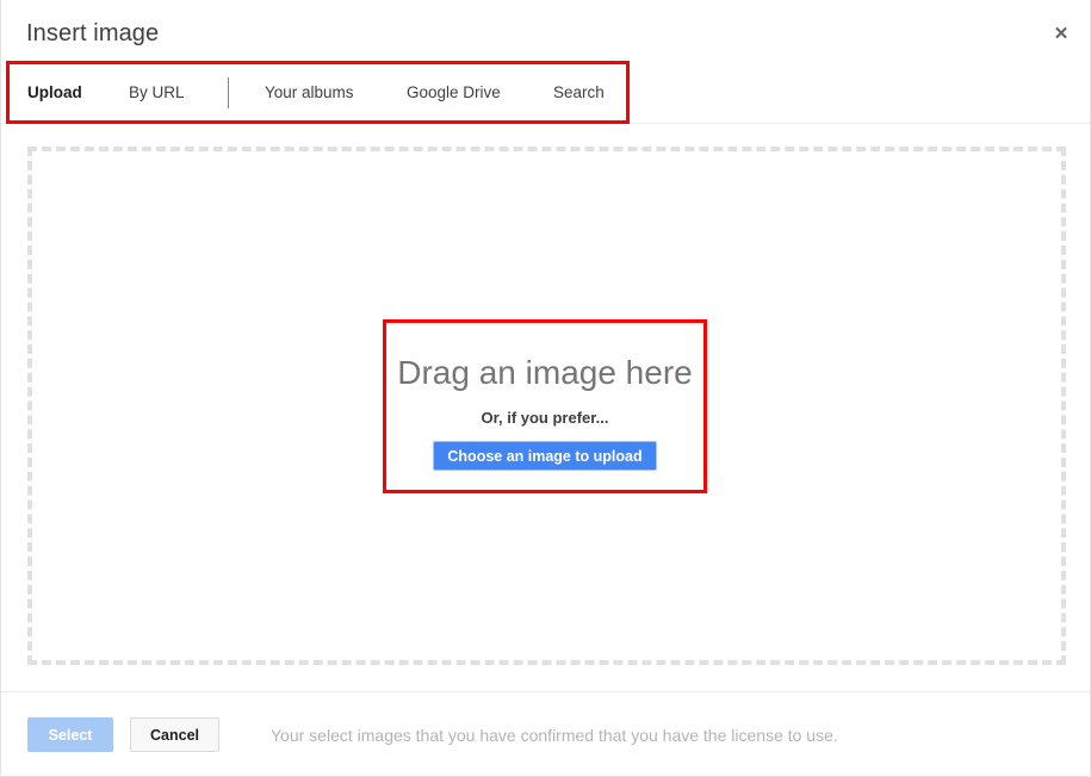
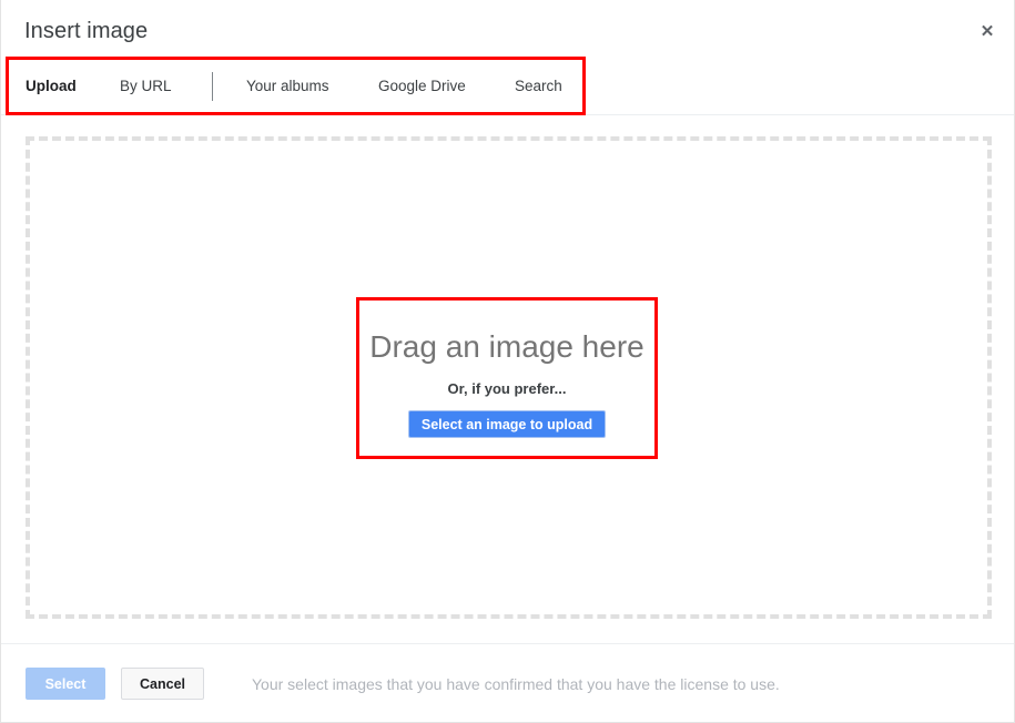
  Insert image
  ✕
  Upload
  By URL
  Your albums
  Google Drive
  Search
  Drag an image here
  Or, if you prefer...
- Choose an image to upload
+ Select an image to upload
  Select
  Cancel
  Your select images that you have confirmed that you have the license to use.
